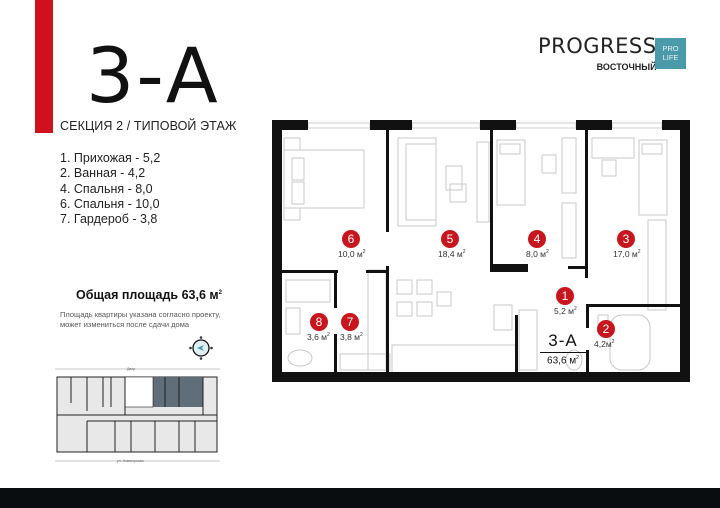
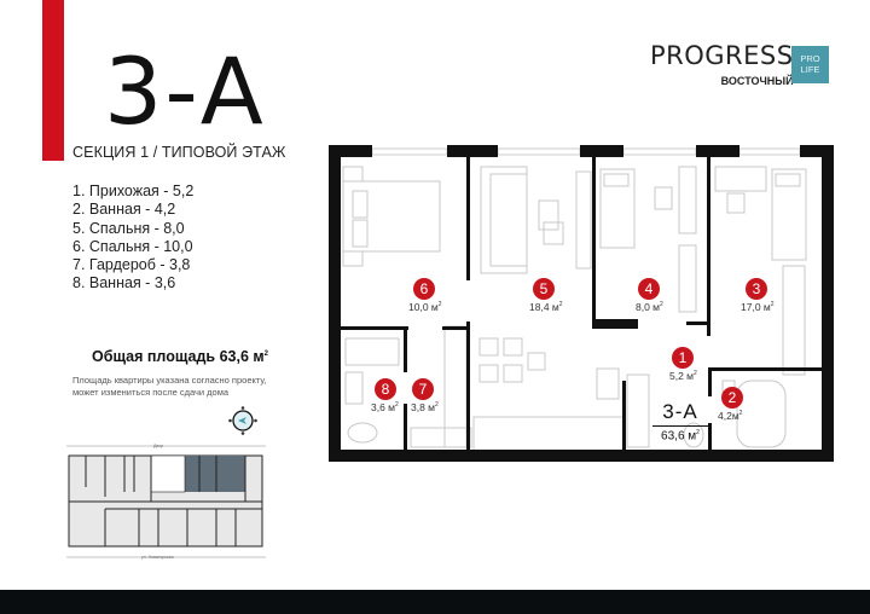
  3-А
- СЕКЦИЯ 2 / ТИПОВОЙ ЭТАЖ
+ СЕКЦИЯ 1 / ТИПОВОЙ ЭТАЖ
  PROGRESS
  ВОСТОЧНЫЙ
  PRO
  LIFE
  1. Прихожая - 5,2
  2. Ванная - 4,2
- 4. Спальня - 8,0
+ 5. Спальня - 8,0
  6. Спальня - 10,0
  7. Гардероб - 3,8
+ 8. Ванная - 3,6
  Общая площадь 63,6 м
  Площадь квартиры указана согласно проекту,
  может измениться после сдачи дома
  6
  10,0 м
  5
  18,4 м
  4
  8,0 м
  3
  17,0 м
  1
  5,2 м
  2
  4,2м
  8
  3,6 м
  7
  3,8 м
  3-А
  63,6 м
